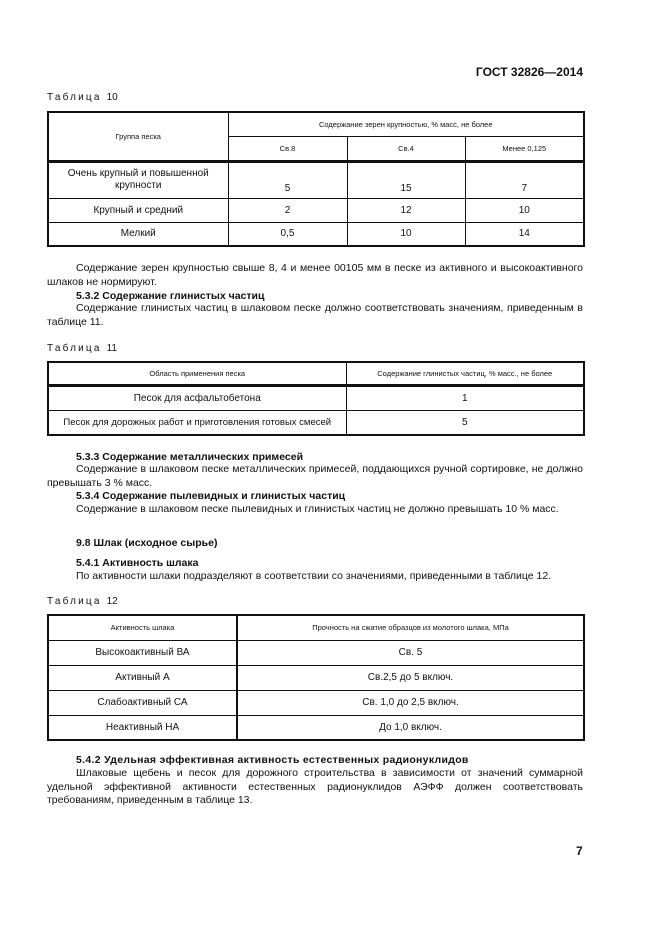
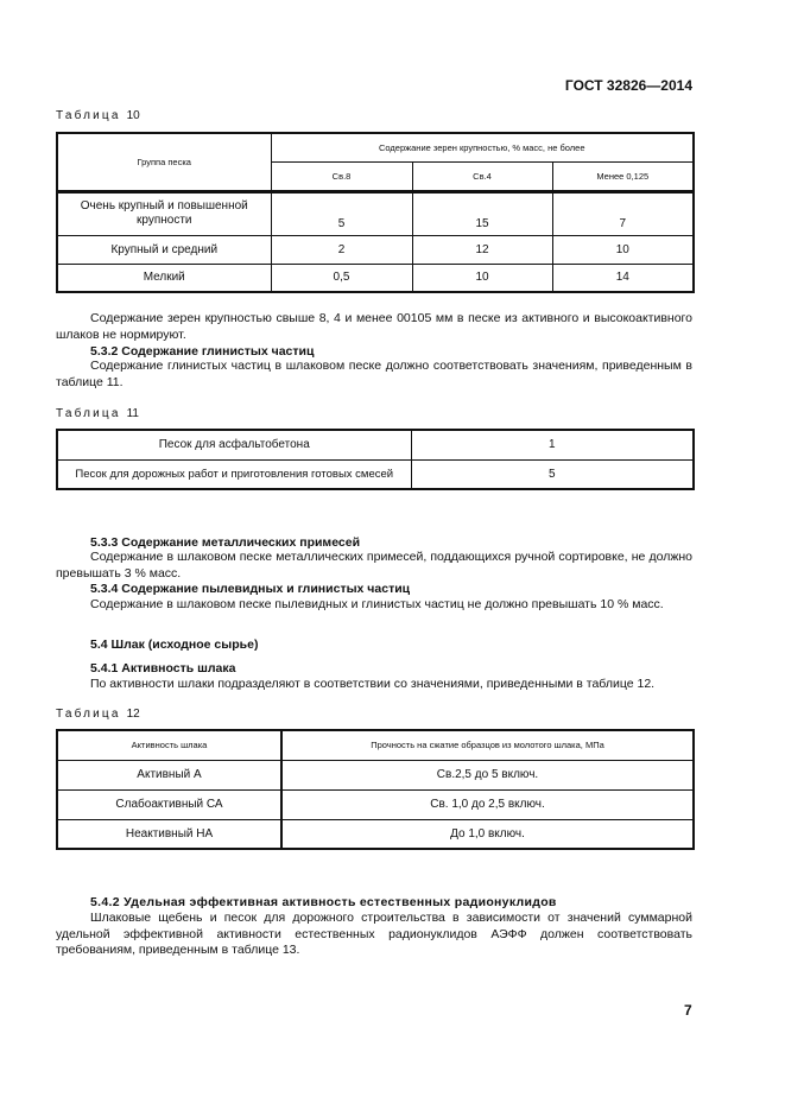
  ГОСТ 32826—2014
  Таблица 10
  Группа песка	Содержание зерен крупностью, % масс, не более
  Св.8	Св.4	Менее 0,125
  Очень крупный и повышенной крупности	5	15	7
  Крупный и средний	2	12	10
  Мелкий	0,5	10	14
  Содержание зерен крупностью свыше 8, 4 и менее 00105 мм в песке из активного и высокоактивного шлаков не нормируют.
  5.3.2 Содержание глинистых частиц
  Содержание глинистых частиц в шлаковом песке должно соответствовать значениям, приведенным в таблице 11.
  Таблица 11
- Область применения песка	Содержание глинистых частиц, % масс., не более
  Песок для асфальтобетона	1
  Песок для дорожных работ и приготовления готовых смесей	5
  5.3.3 Содержание металлических примесей
  Содержание в шлаковом песке металлических примесей, поддающихся ручной сортировке, не должно превышать 3 % масс.
  5.3.4 Содержание пылевидных и глинистых частиц
  Содержание в шлаковом песке пылевидных и глинистых частиц не должно превышать 10 % масс.
- 9.8 Шлак (исходное сырье)
+ 5.4 Шлак (исходное сырье)
  5.4.1 Активность шлака
  По активности шлаки подразделяют в соответствии со значениями, приведенными в таблице 12.
  Таблица 12
  Активность шлака	Прочность на сжатие образцов из молотого шлака, МПа
- Высокоактивный ВА	Св. 5
  Активный А	Св.2,5 до 5 включ.
  Слабоактивный СА	Св. 1,0 до 2,5 включ.
  Неактивный НА	До 1,0 включ.
  5.4.2 Удельная эффективная активность естественных радионуклидов
  Шлаковые щебень и песок для дорожного строительства в зависимости от значений суммарной удельной эффективной активности естественных радионуклидов АЭФФ должен соответствовать требованиям, приведенным в таблице 13.
  7
